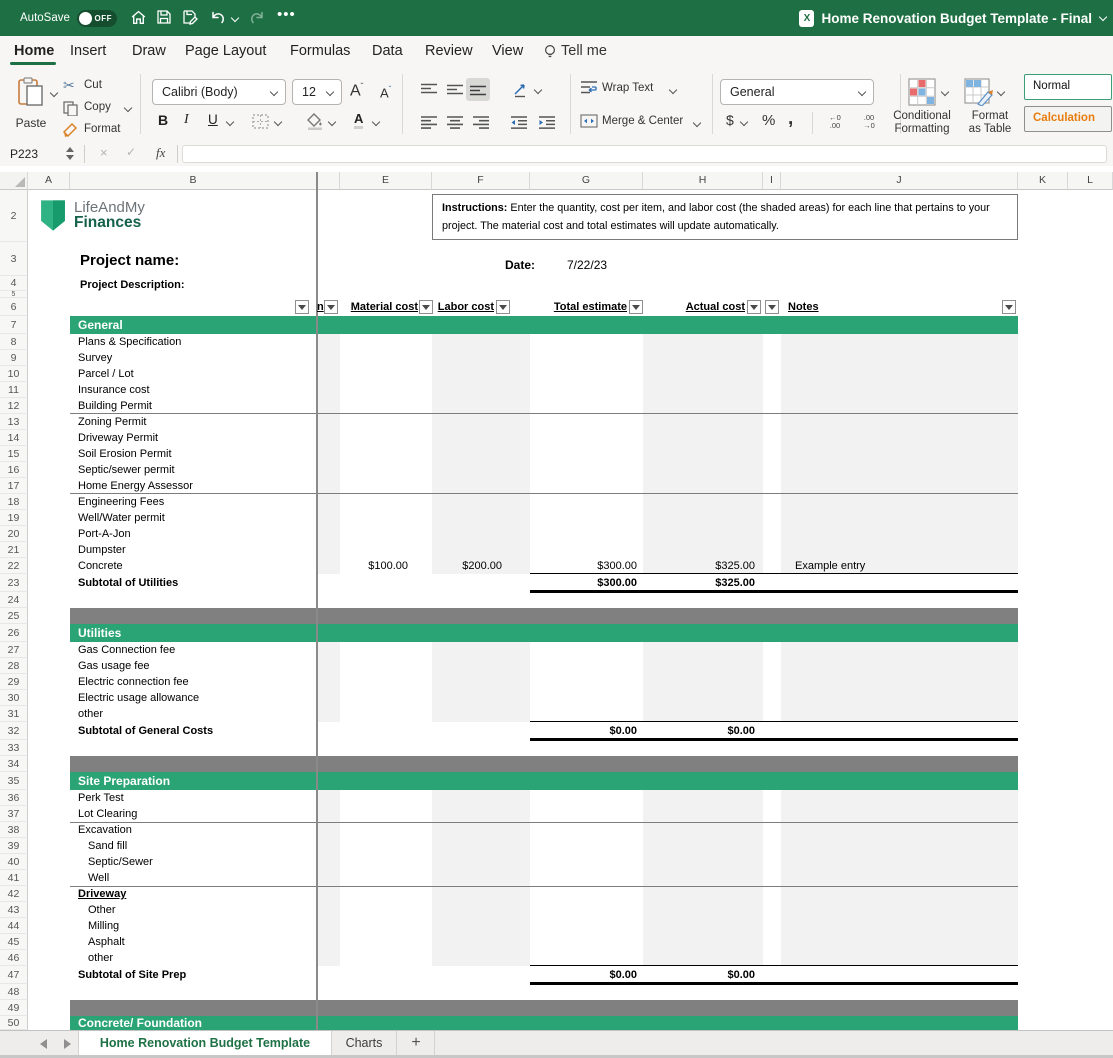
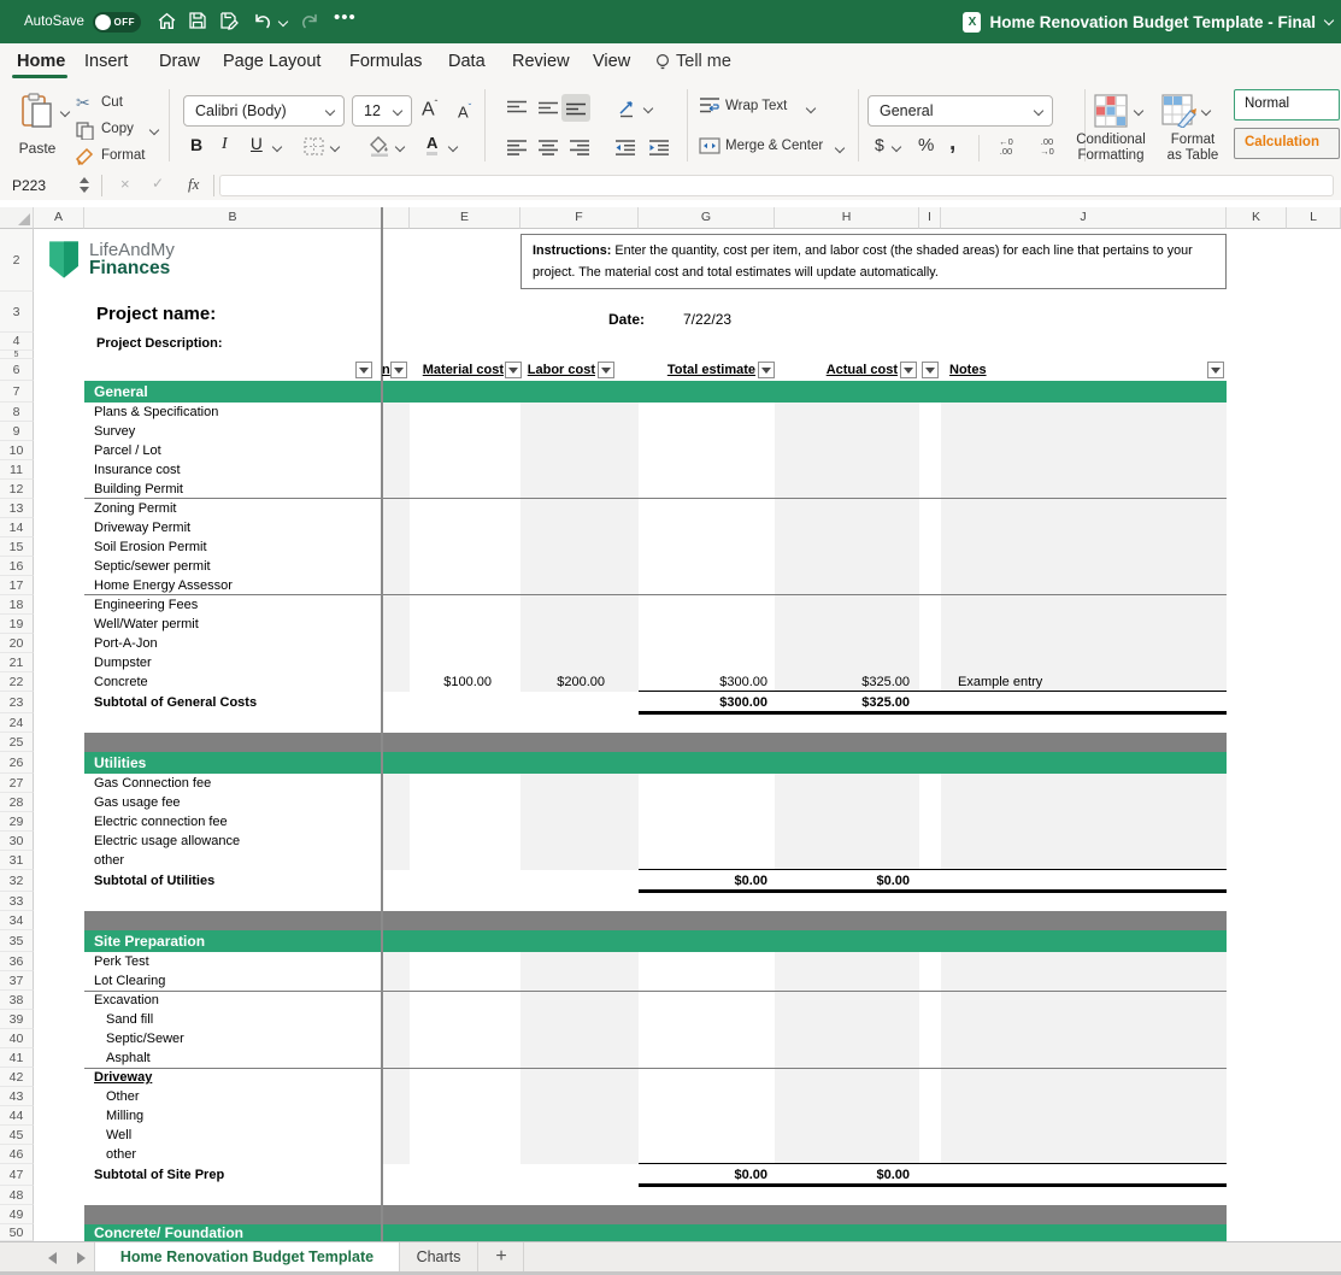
  AutoSave
  OFF
  •••
  X
  Home Renovation Budget Template - Final
  Home
  Insert
  Draw
  Page Layout
  Formulas
  Data
  Review
  View
  Tell me
  Paste
  ✂
  Cut
  Copy
  Format
  Calibri (Body)
  12
  Aˆ
  Aˇ
  B
  I
  U
  A
  Wrap Text
  Merge & Center
  General
  $
  %
  ,
  ←0
  .00
  .00
  →0
  Conditional
  Formatting
  Format
  as Table
  Normal
  Calculation
  P223
  ×
  ✓
  fx
  A
  B
  E
  F
  G
  H
  I
  J
  K
  L
  2
  3
  4
  6
  7
  General
  8
  Plans & Specification
  9
  Survey
  10
  Parcel / Lot
  11
  Insurance cost
  12
  Building Permit
  13
  Zoning Permit
  14
  Driveway Permit
  15
  Soil Erosion Permit
  16
  Septic/sewer permit
  17
  Home Energy Assessor
  18
  Engineering Fees
  19
  Well/Water permit
  20
  Port-A-Jon
  21
  Dumpster
  22
  Concrete
  $100.00
  $200.00
  $300.00
  $325.00
  Example entry
  23
- Subtotal of Utilities
+ Subtotal of General Costs
  $300.00
  $325.00
  24
  25
  26
  Utilities
  27
  Gas Connection fee
  28
  Gas usage fee
  29
  Electric connection fee
  30
  Electric usage allowance
  31
  other
  32
- Subtotal of General Costs
+ Subtotal of Utilities
  $0.00
  $0.00
  33
  34
  35
  Site Preparation
  36
  Perk Test
  37
  Lot Clearing
  38
  Excavation
  39
  Sand fill
  40
  Septic/Sewer
  41
- Well
+ Asphalt
  42
  Driveway
  43
  Other
  44
  Milling
  45
- Asphalt
+ Well
  46
  other
  47
  Subtotal of Site Prep
  $0.00
  $0.00
  48
  49
  50
  Concrete/ Foundation
  LifeAndMy
  Finances
  Instructions: Enter the quantity, cost per item, and labor cost (the shaded areas) for each line that pertains to your project. The material cost and total estimates will update automatically.
  Project name:
  Date:
  7/22/23
  Project Description:
  n
  Material cost
  Labor cost
  Total estimate
  Actual cost
  Notes
  Home Renovation Budget Template
  Charts
  +
